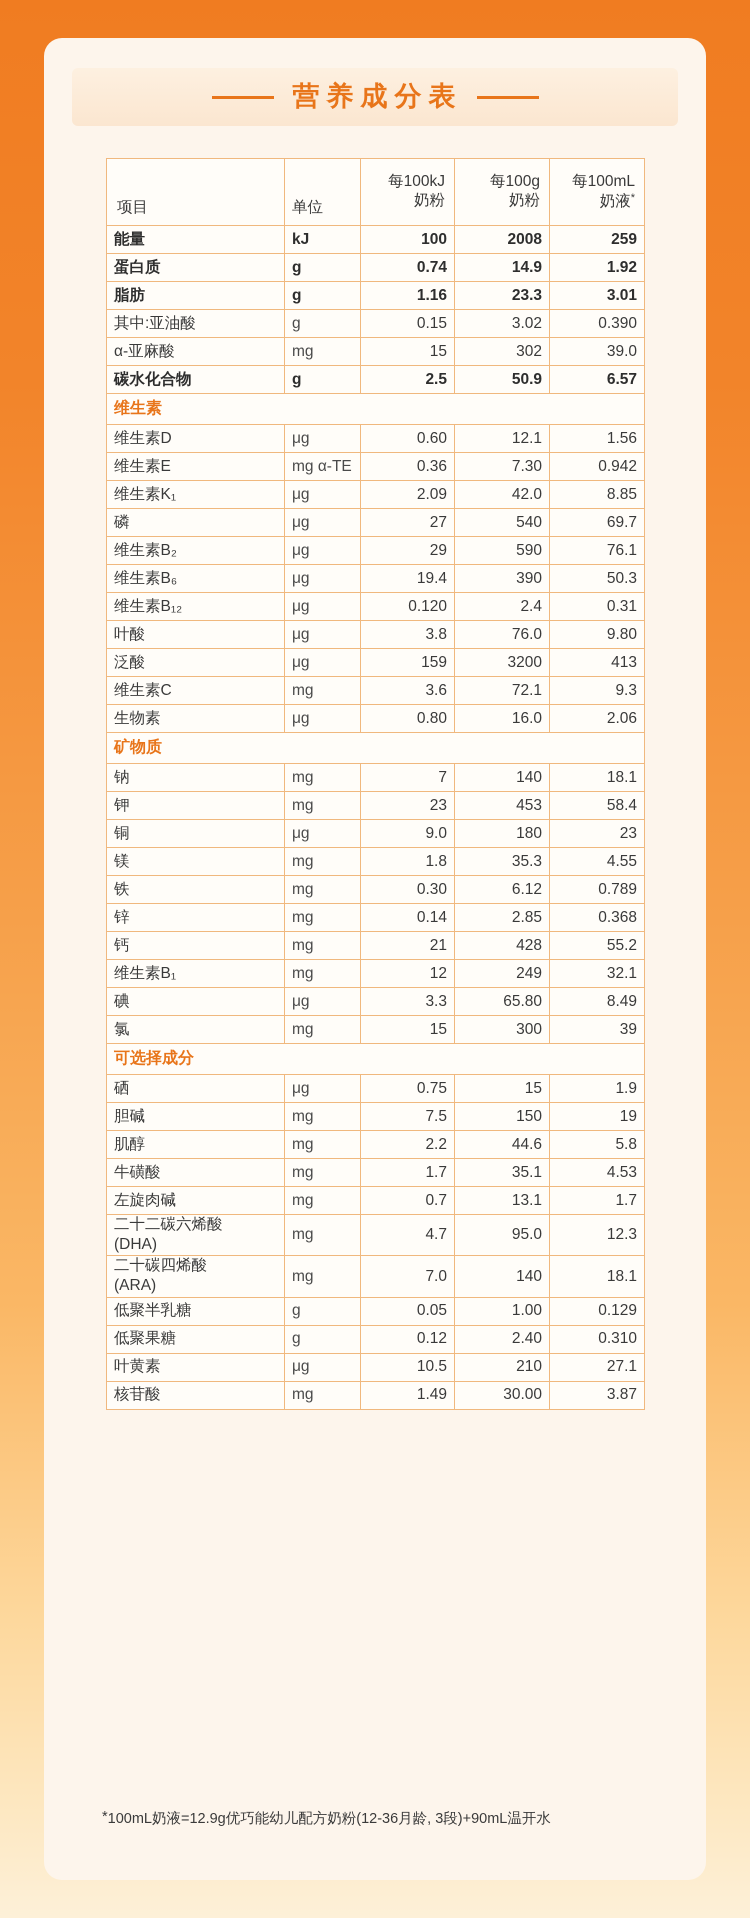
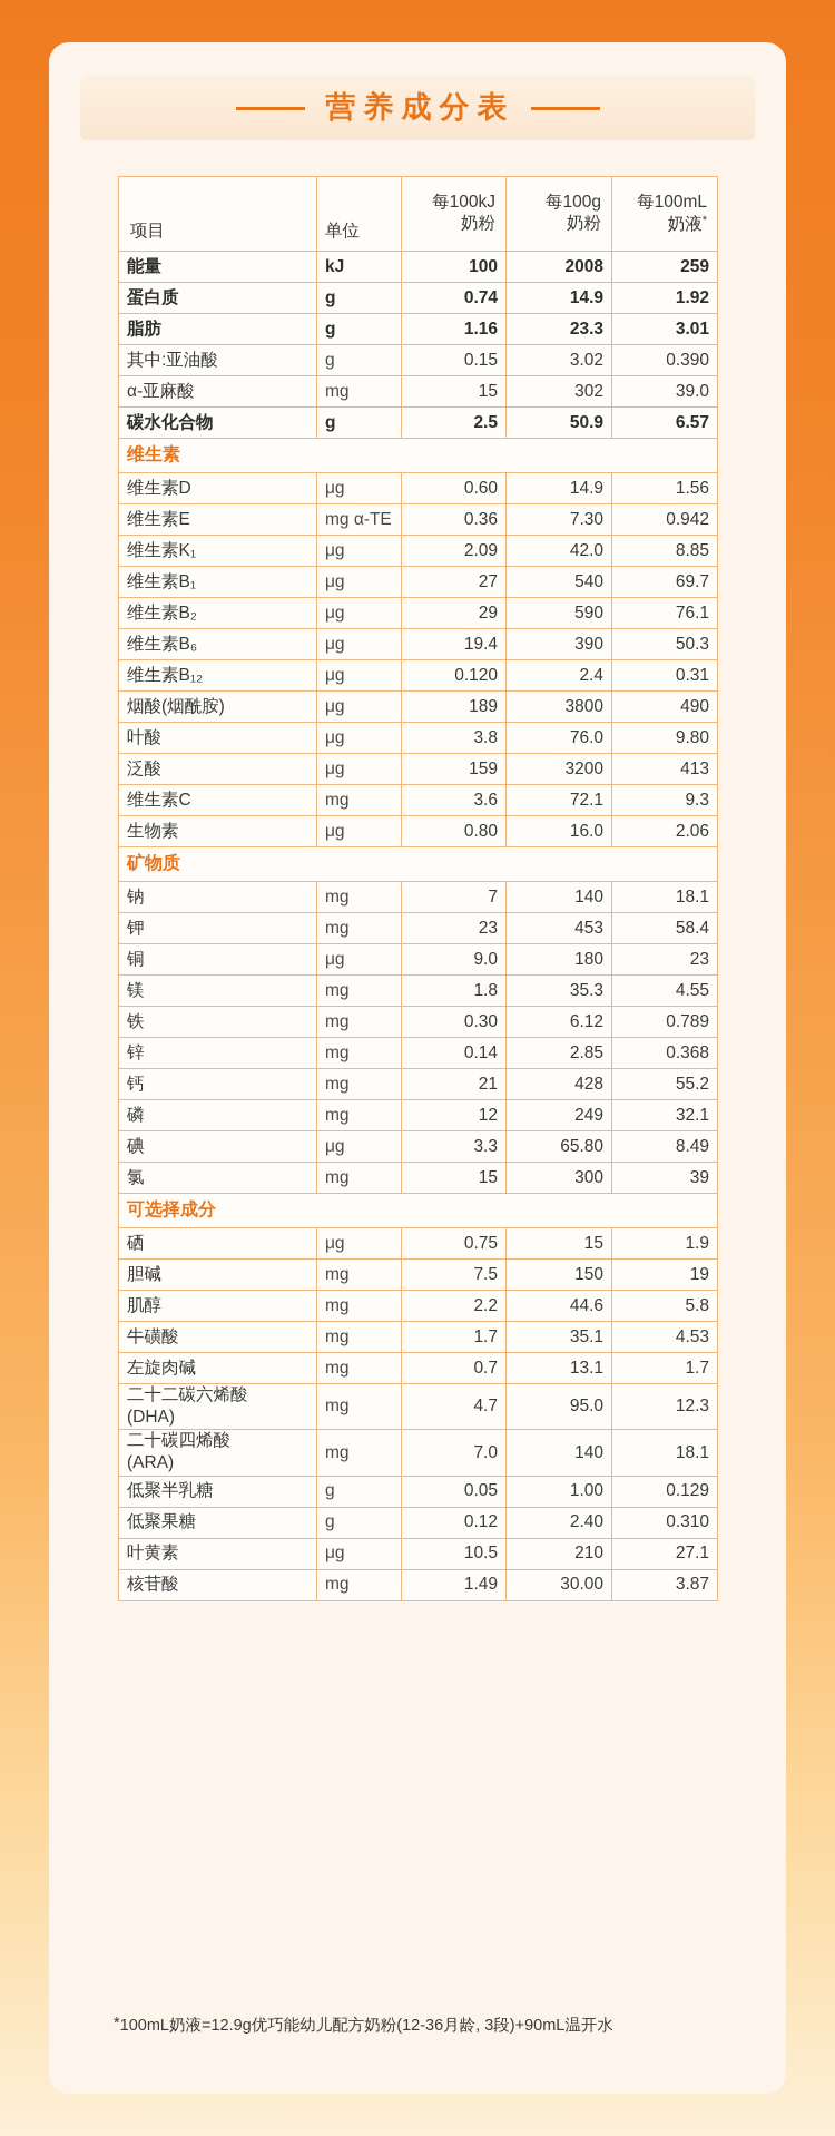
  营养成分表
  项目	单位	每100kJ 奶粉	每100g 奶粉	每100mL 奶液*
  能量	kJ	100	2008	259
  蛋白质	g	0.74	14.9	1.92
  脂肪	g	1.16	23.3	3.01
  其中:亚油酸	g	0.15	3.02	0.390
  α-亚麻酸	mg	15	302	39.0
  碳水化合物	g	2.5	50.9	6.57
  维生素
- 维生素D	μg	0.60	12.1	1.56
+ 维生素D	μg	0.60	14.9	1.56
  维生素E	mg α-TE	0.36	7.30	0.942
  维生素K₁	μg	2.09	42.0	8.85
- 磷	μg	27	540	69.7
+ 维生素B₁	μg	27	540	69.7
  维生素B₂	μg	29	590	76.1
  维生素B₆	μg	19.4	390	50.3
  维生素B₁₂	μg	0.120	2.4	0.31
+ 烟酸(烟酰胺)	μg	189	3800	490
  叶酸	μg	3.8	76.0	9.80
  泛酸	μg	159	3200	413
  维生素C	mg	3.6	72.1	9.3
  生物素	μg	0.80	16.0	2.06
  矿物质
  钠	mg	7	140	18.1
  钾	mg	23	453	58.4
  铜	μg	9.0	180	23
  镁	mg	1.8	35.3	4.55
  铁	mg	0.30	6.12	0.789
  锌	mg	0.14	2.85	0.368
  钙	mg	21	428	55.2
- 维生素B₁	mg	12	249	32.1
+ 磷	mg	12	249	32.1
  碘	μg	3.3	65.80	8.49
  氯	mg	15	300	39
  可选择成分
  硒	μg	0.75	15	1.9
  胆碱	mg	7.5	150	19
  肌醇	mg	2.2	44.6	5.8
  牛磺酸	mg	1.7	35.1	4.53
  左旋肉碱	mg	0.7	13.1	1.7
  二十二碳六烯酸(DHA)	mg	4.7	95.0	12.3
  二十碳四烯酸(ARA)	mg	7.0	140	18.1
  低聚半乳糖	g	0.05	1.00	0.129
  低聚果糖	g	0.12	2.40	0.310
  叶黄素	μg	10.5	210	27.1
  核苷酸	mg	1.49	30.00	3.87
  *100mL奶液=12.9g优巧能幼儿配方奶粉(12-36月龄, 3段)+90mL温开水
